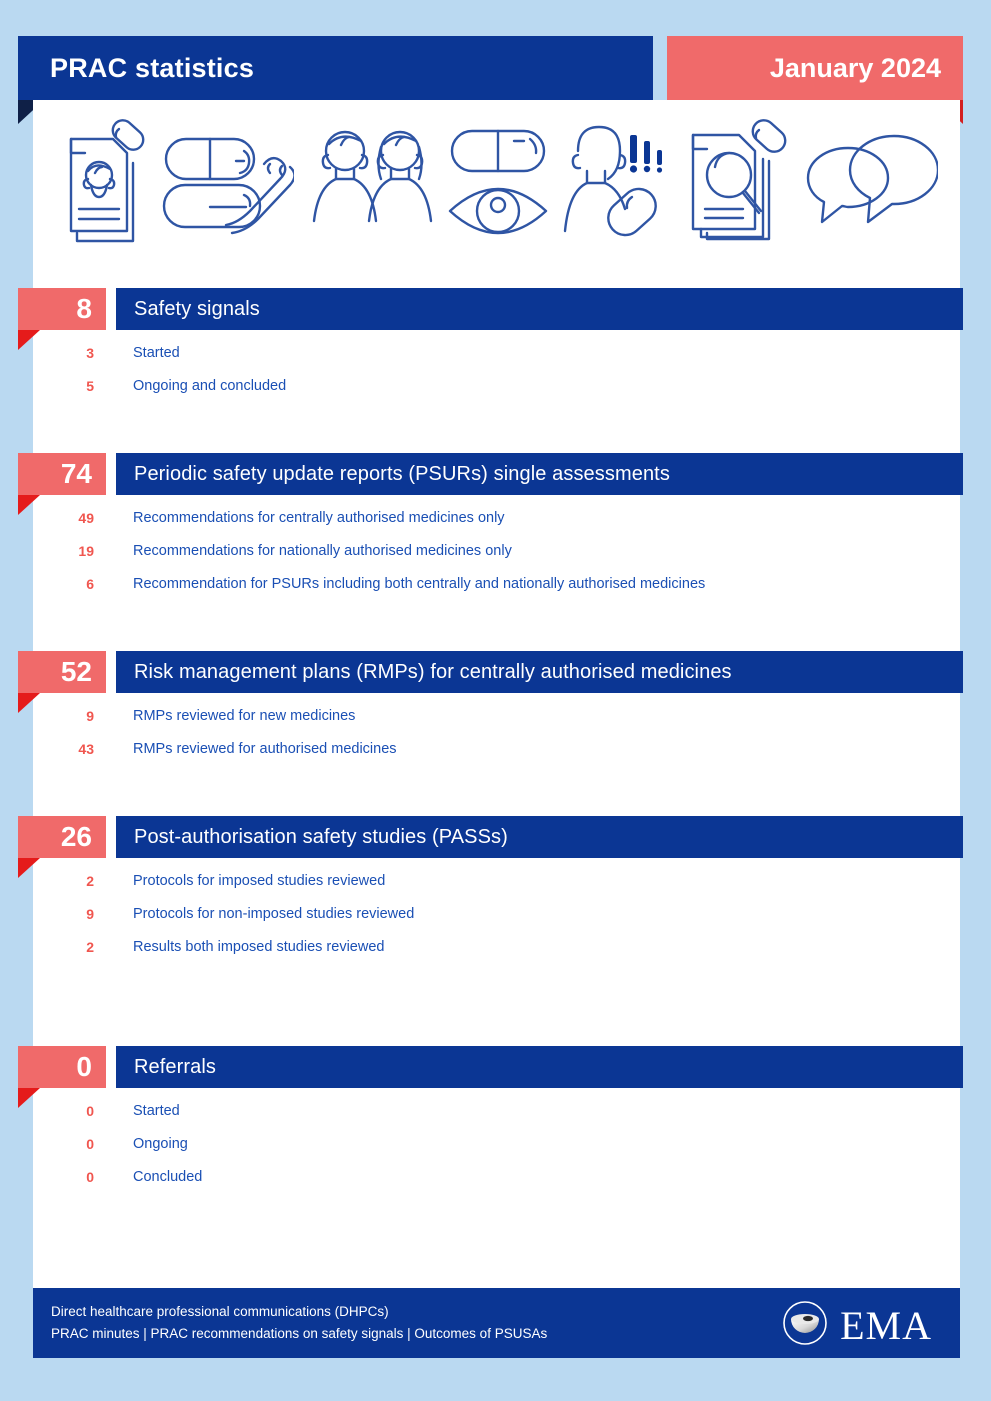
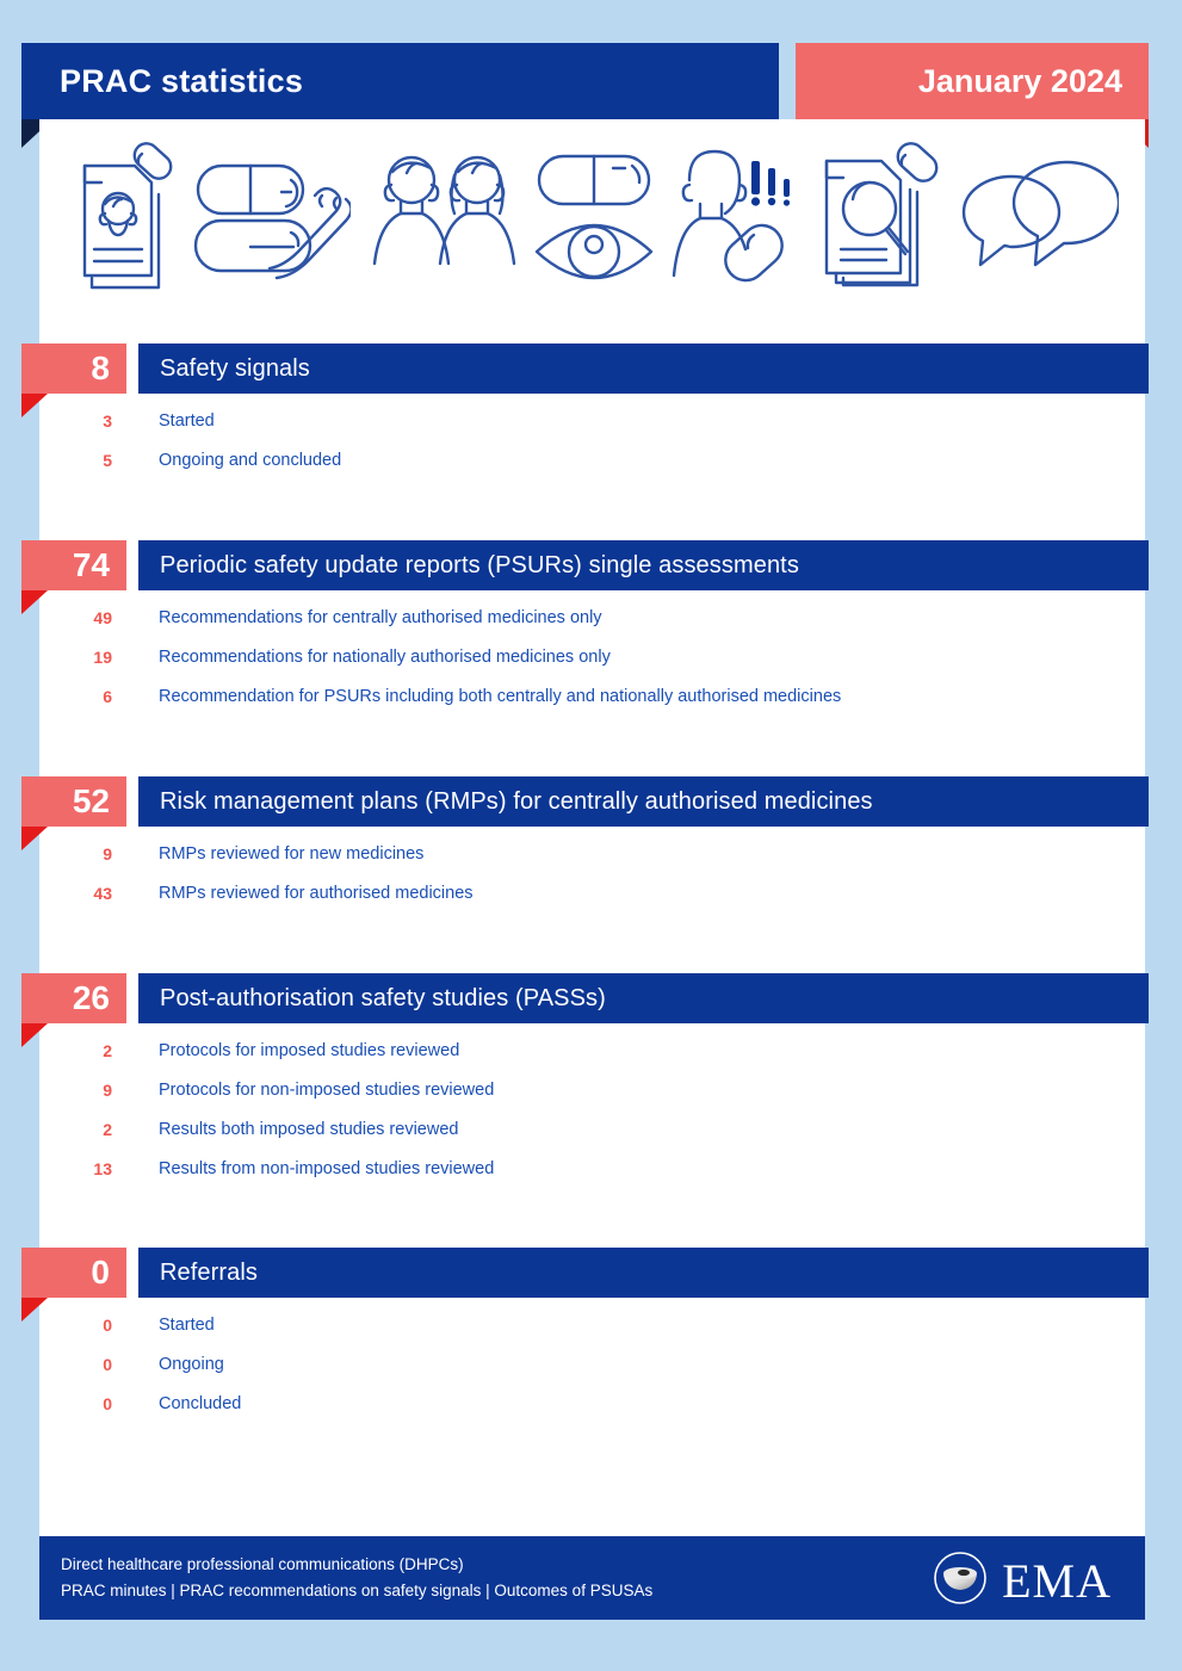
  PRAC statistics
  January 2024
  8
  Safety signals
  3
  Started
  5
  Ongoing and concluded
  74
  Periodic safety update reports (PSURs) single assessments
  49
  Recommendations for centrally authorised medicines only
  19
  Recommendations for nationally authorised medicines only
  6
  Recommendation for PSURs including both centrally and nationally authorised medicines
  52
  Risk management plans (RMPs) for centrally authorised medicines
  9
  RMPs reviewed for new medicines
  43
  RMPs reviewed for authorised medicines
  26
  Post-authorisation safety studies (PASSs)
  2
  Protocols for imposed studies reviewed
  9
  Protocols for non-imposed studies reviewed
  2
  Results both imposed studies reviewed
+ 13
+ Results from non-imposed studies reviewed
  0
  Referrals
  0
  Started
  0
  Ongoing
  0
  Concluded
  Direct healthcare professional communications (DHPCs)
  PRAC minutes | PRAC recommendations on safety signals | Outcomes of PSUSAs
  EMA
